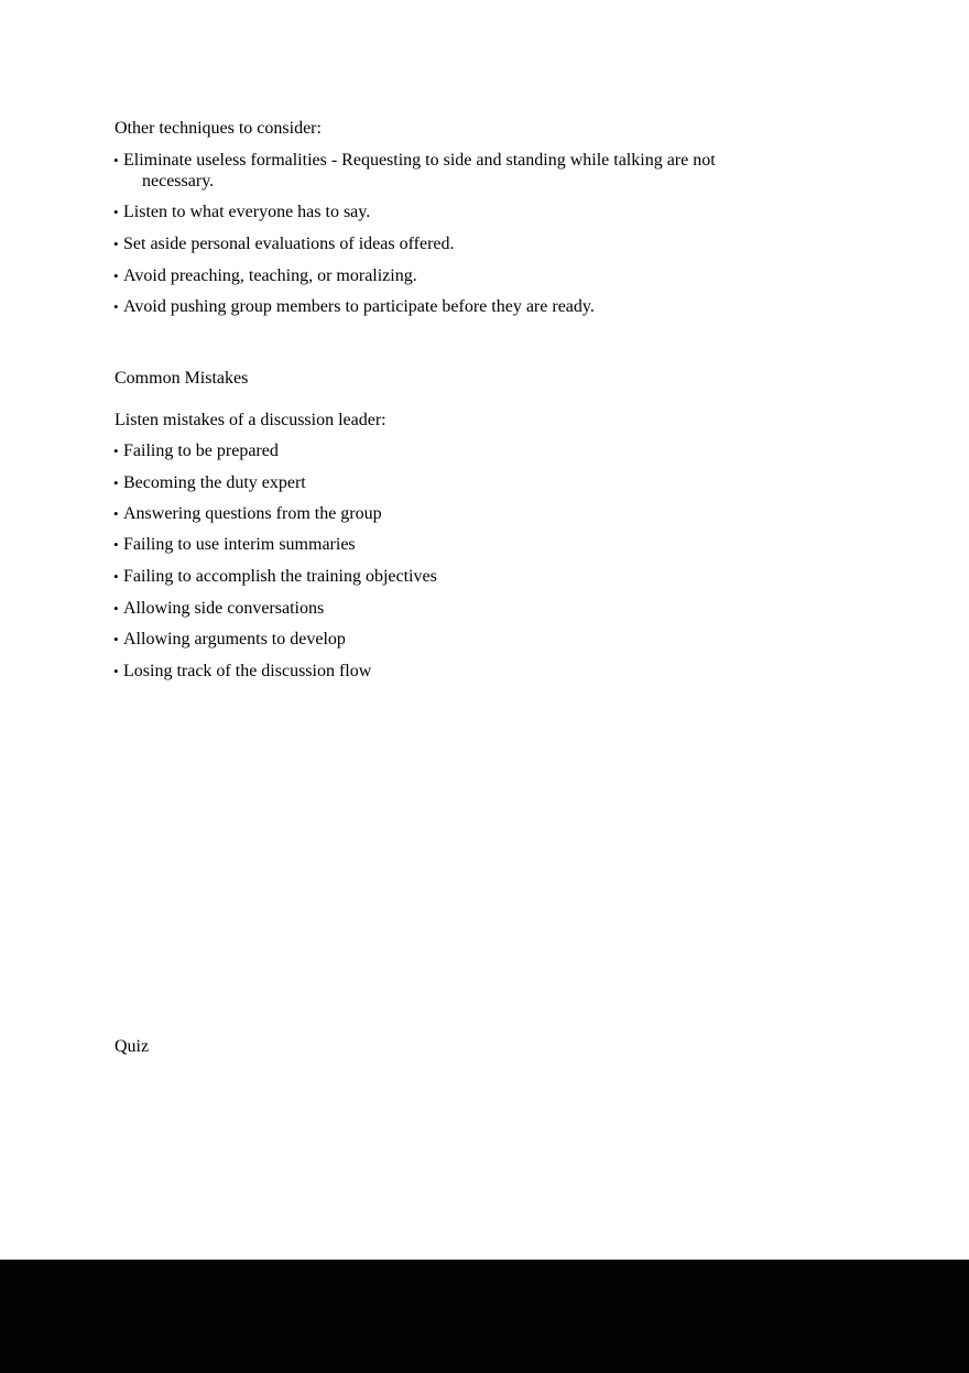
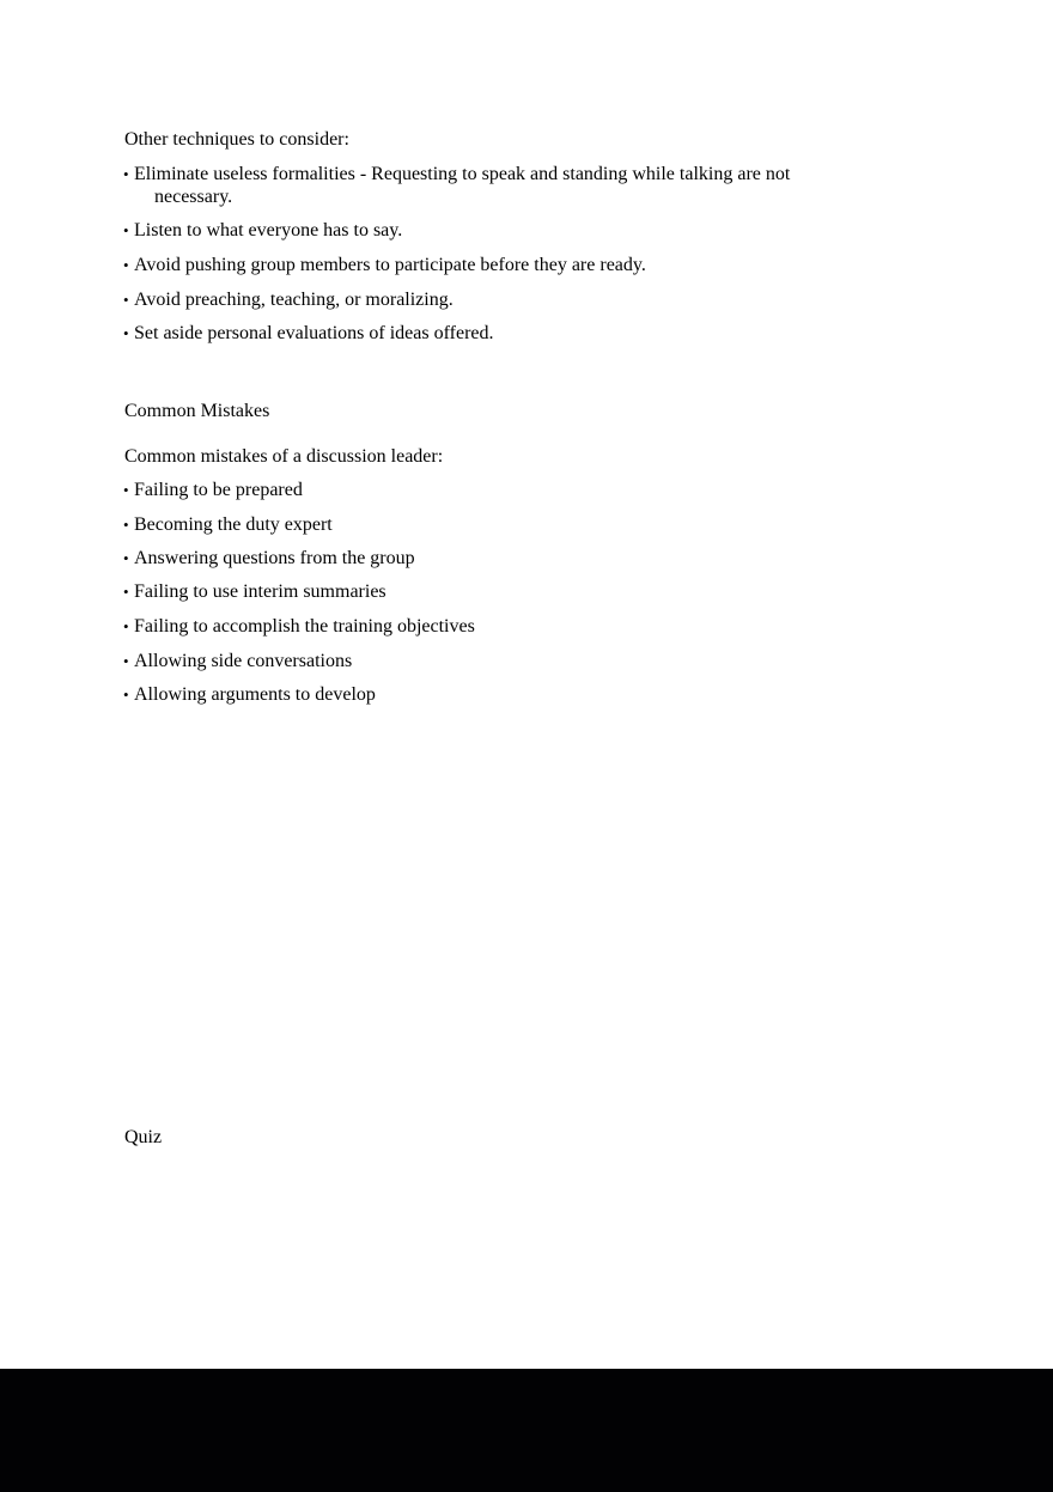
  Other techniques to consider:
- • Eliminate useless formalities - Requesting to side and standing while talking are not
+ • Eliminate useless formalities - Requesting to speak and standing while talking are not
  necessary.
  • Listen to what everyone has to say.
- • Set aside personal evaluations of ideas offered.
+ • Avoid pushing group members to participate before they are ready.
  • Avoid preaching, teaching, or moralizing.
- • Avoid pushing group members to participate before they are ready.
+ • Set aside personal evaluations of ideas offered.
  Common Mistakes
- Listen mistakes of a discussion leader:
+ Common mistakes of a discussion leader:
  • Failing to be prepared
  • Becoming the duty expert
  • Answering questions from the group
  • Failing to use interim summaries
  • Failing to accomplish the training objectives
  • Allowing side conversations
  • Allowing arguments to develop
- • Losing track of the discussion flow
  Quiz
